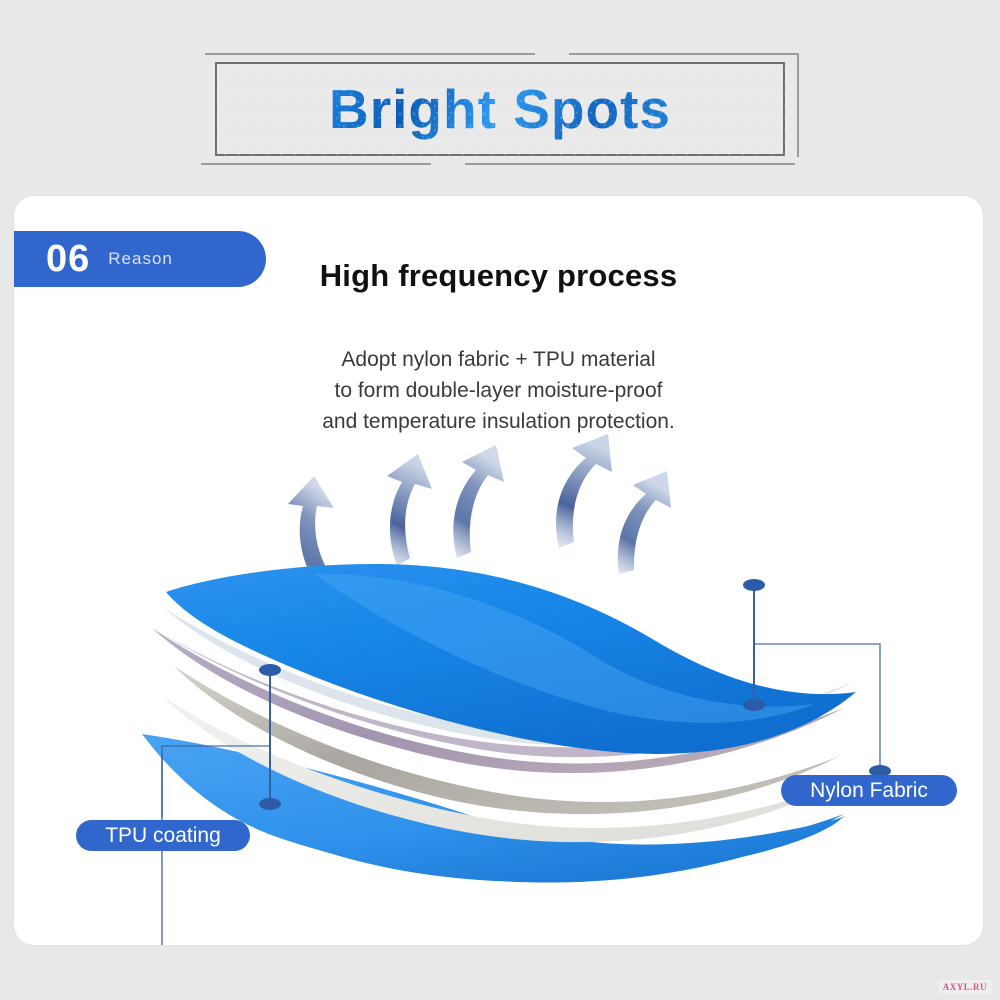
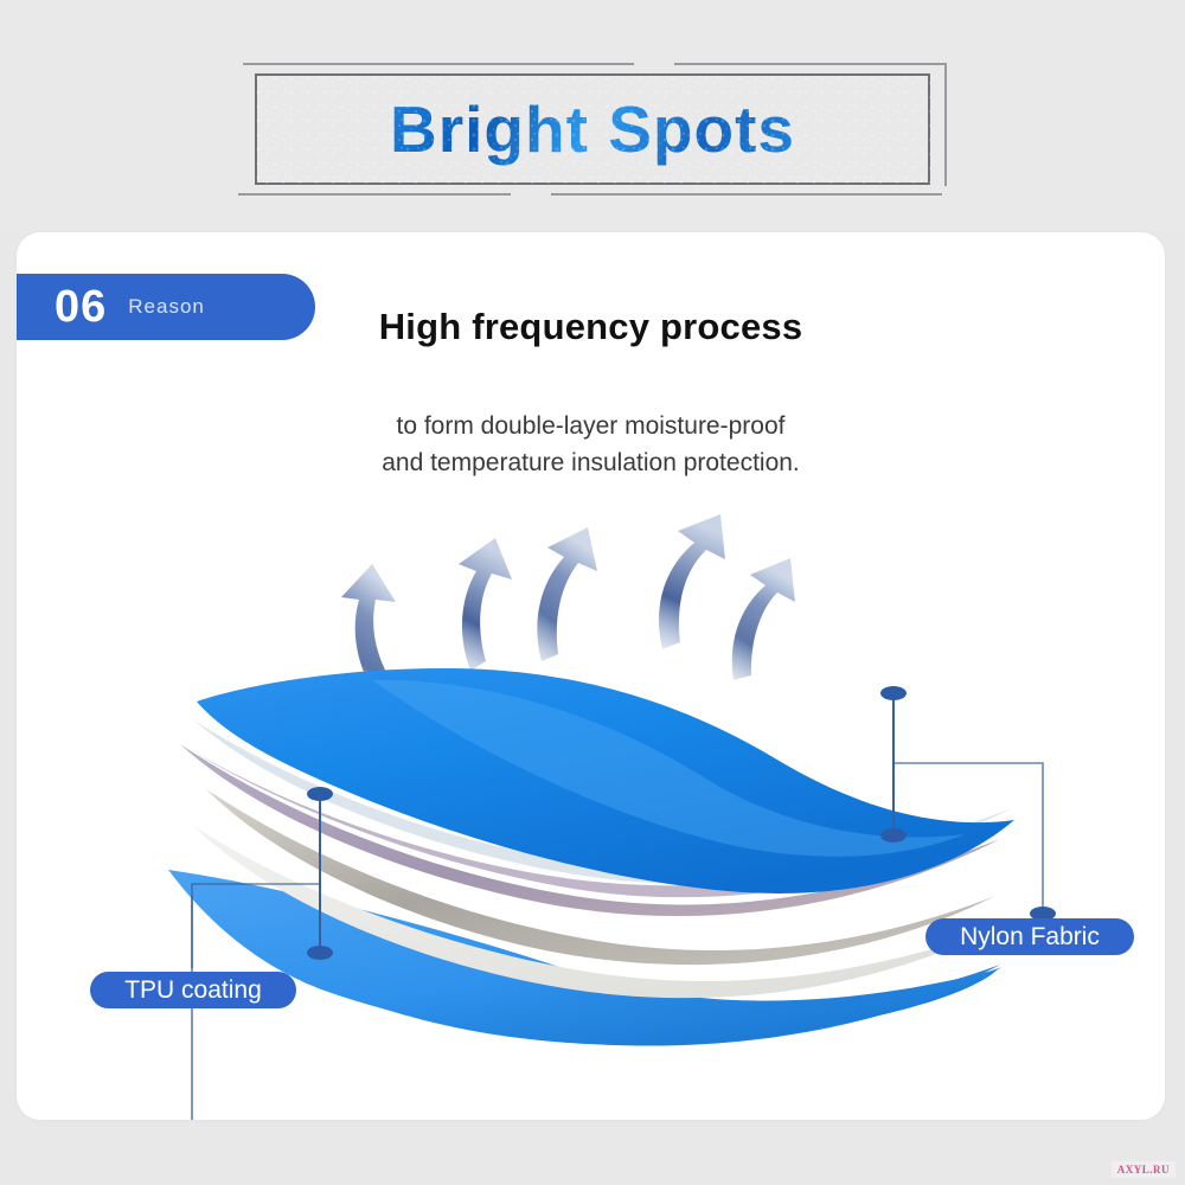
  Bright Spots
  06
  Reason
  High frequency process
- Adopt nylon fabric + TPU material
  to form double-layer moisture-proof
  and temperature insulation protection.
  TPU coating
  Nylon Fabric
  AXYL.RU
